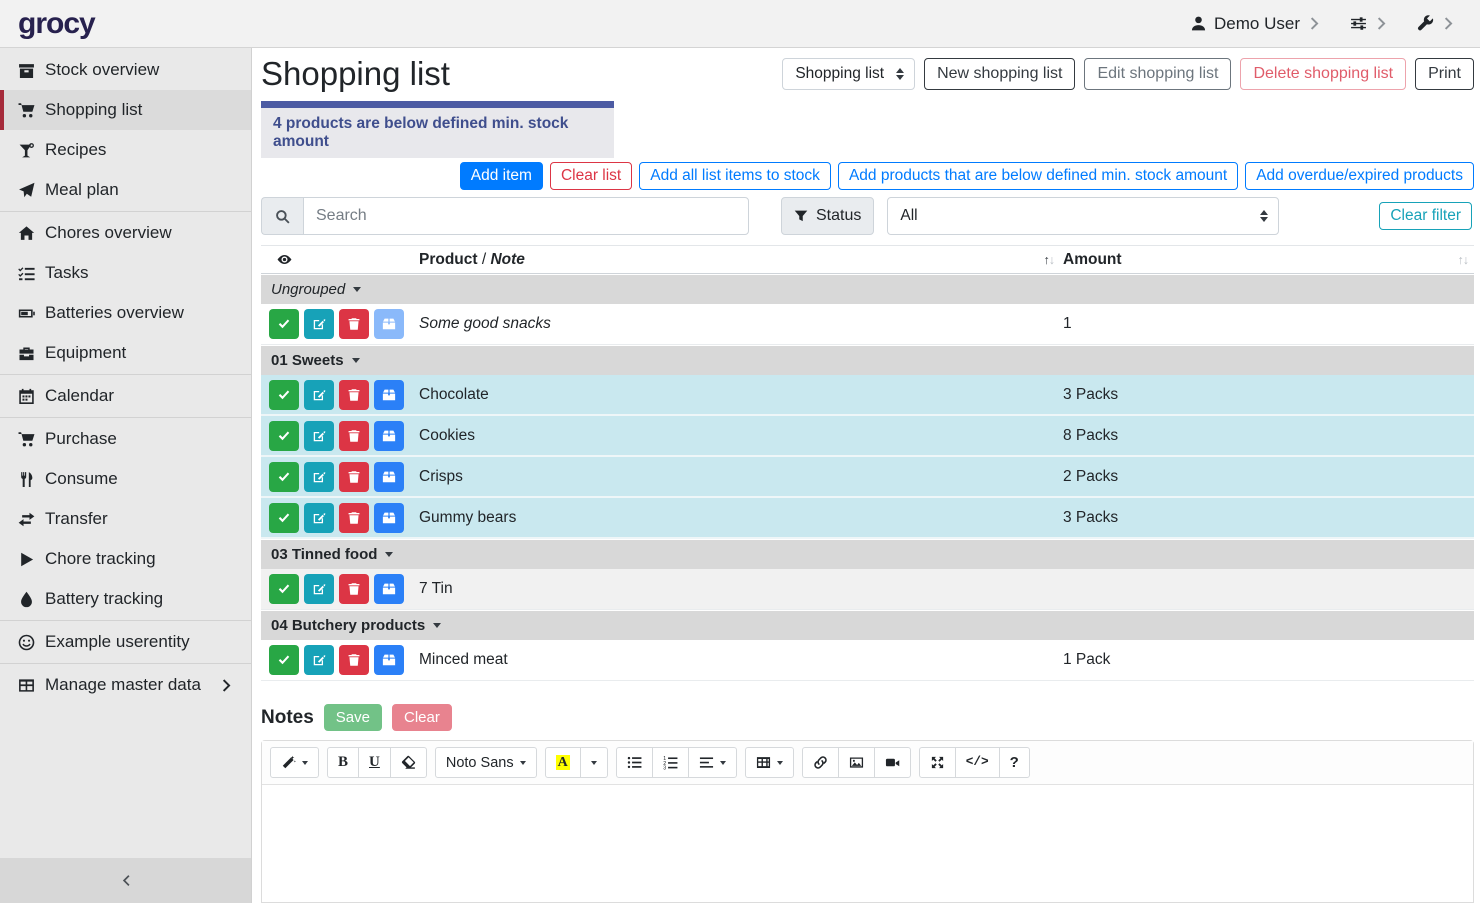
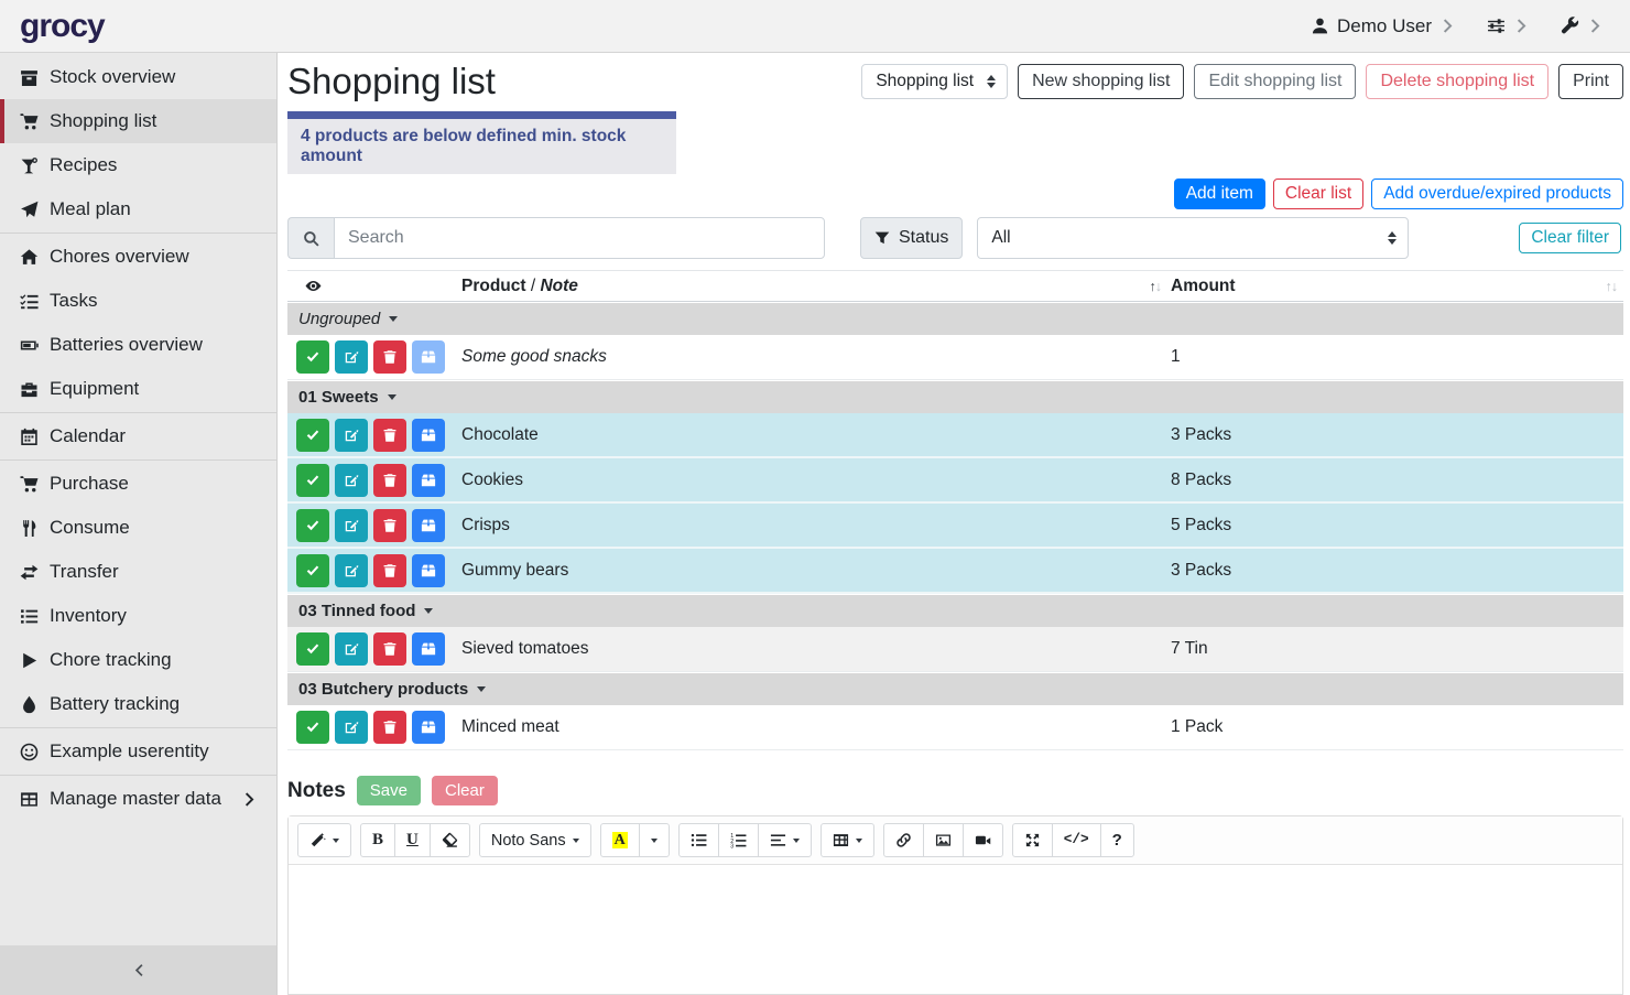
  grocy
  Demo User
  Stock overview
  Shopping list
  Recipes
  Meal plan
  Chores overview
  Tasks
  Batteries overview
  Equipment
  Calendar
  Purchase
  Consume
  Transfer
+ Inventory
  Chore tracking
  Battery tracking
  Example userentity
  Manage master data
  Shopping list
  Shopping list
  New shopping list
  Edit shopping list
  Delete shopping list
  Print
  4 products are below defined min. stock amount
  Add item
  Clear list
- Add all list items to stock
- Add products that are below defined min. stock amount
  Add overdue/expired products
  Search
  Status
  All
  Clear filter
  Product / Note
  ↑↓
  Amount
  ↑↓
  Ungrouped
  Some good snacks
  1
  01 Sweets
  Chocolate
  3 Packs
  Cookies
  8 Packs
  Crisps
- 2 Packs
+ 5 Packs
  Gummy bears
  3 Packs
  03 Tinned food
+ Sieved tomatoes
  7 Tin
- 04 Butchery products
+ 03 Butchery products
  Minced meat
  1 Pack
  Notes
  Save
  Clear
  B
  U
  Noto Sans
  A
  </>
  ?
